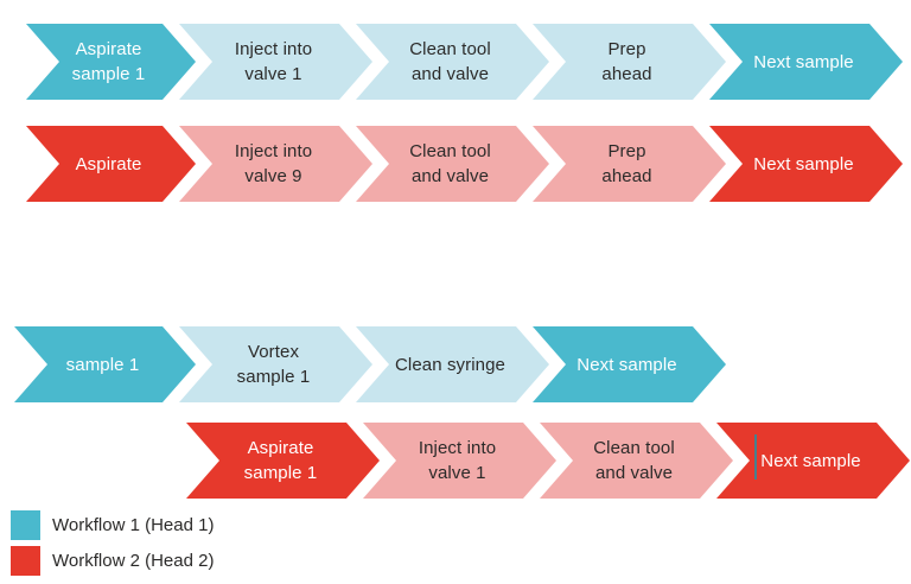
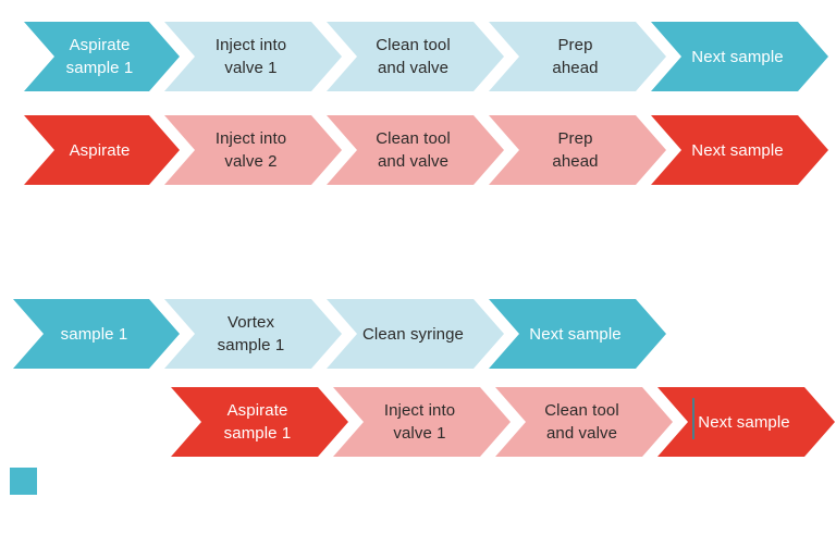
  Aspirate
  sample 1
  Inject into
  valve 1
  Clean tool
  and valve
  Prep
  ahead
  Next sample
  Aspirate
  Inject into
- valve 9
+ valve 2
  Clean tool
  and valve
  Prep
  ahead
  Next sample
  sample 1
  Vortex
  sample 1
  Clean syringe
  Next sample
  Aspirate
  sample 1
  Inject into
  valve 1
  Clean tool
  and valve
  Next sample
- Workflow 1 (Head 1)
- Workflow 2 (Head 2)
